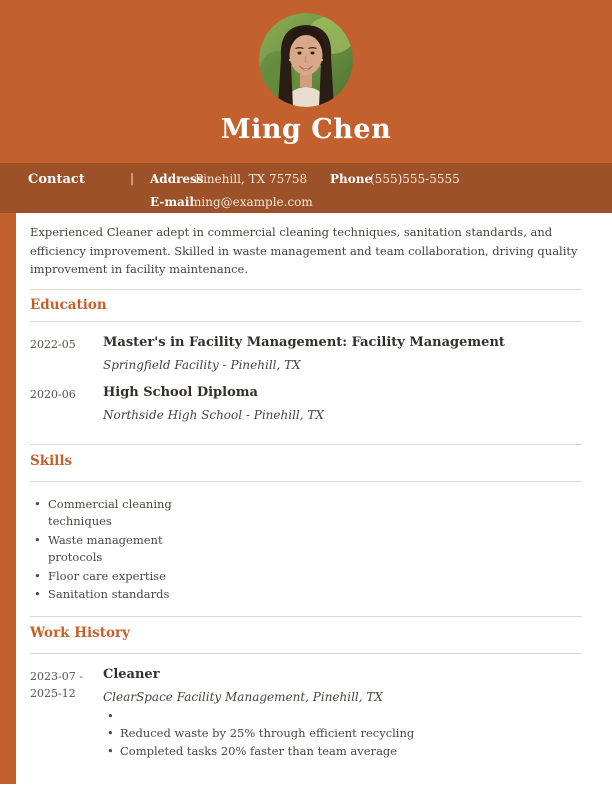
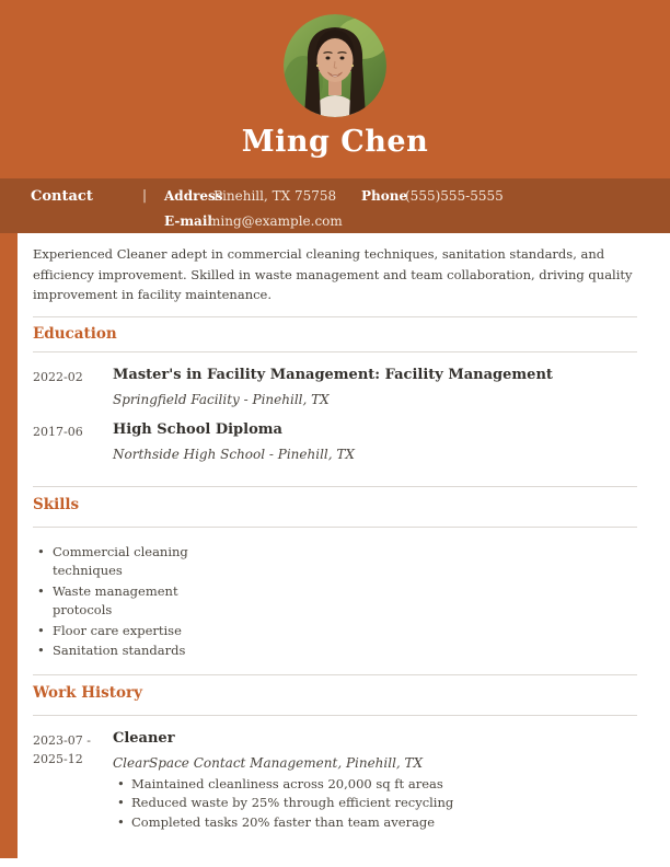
  Ming Chen
  Contact
  |
  Address
  Pinehill, TX 75758
  Phone
  (555)555-5555
  E-mail
  ming@example.com
  Experienced Cleaner adept in commercial cleaning techniques, sanitation standards, and efficiency improvement. Skilled in waste management and team collaboration, driving quality improvement in facility maintenance.
  Education
- 2022-05
+ 2022-02
  Master's in Facility Management: Facility Management
  Springfield Facility - Pinehill, TX
- 2020-06
+ 2017-06
  High School Diploma
  Northside High School - Pinehill, TX
  Skills
  •
  Commercial cleaning techniques
  •
  Waste management protocols
  •
  Floor care expertise
  •
  Sanitation standards
  Work History
  2023-07 -
  2025-12
  Cleaner
- ClearSpace Facility Management, Pinehill, TX
+ ClearSpace Contact Management, Pinehill, TX
  •
+ Maintained cleanliness across 20,000 sq ft areas
  •
  Reduced waste by 25% through efficient recycling
  •
  Completed tasks 20% faster than team average
